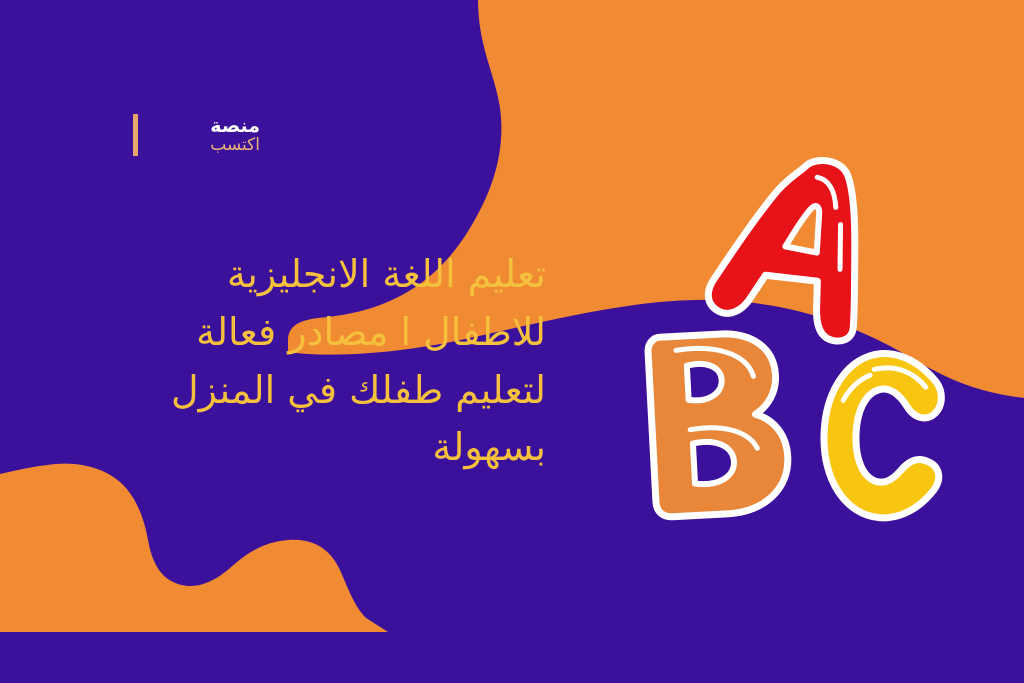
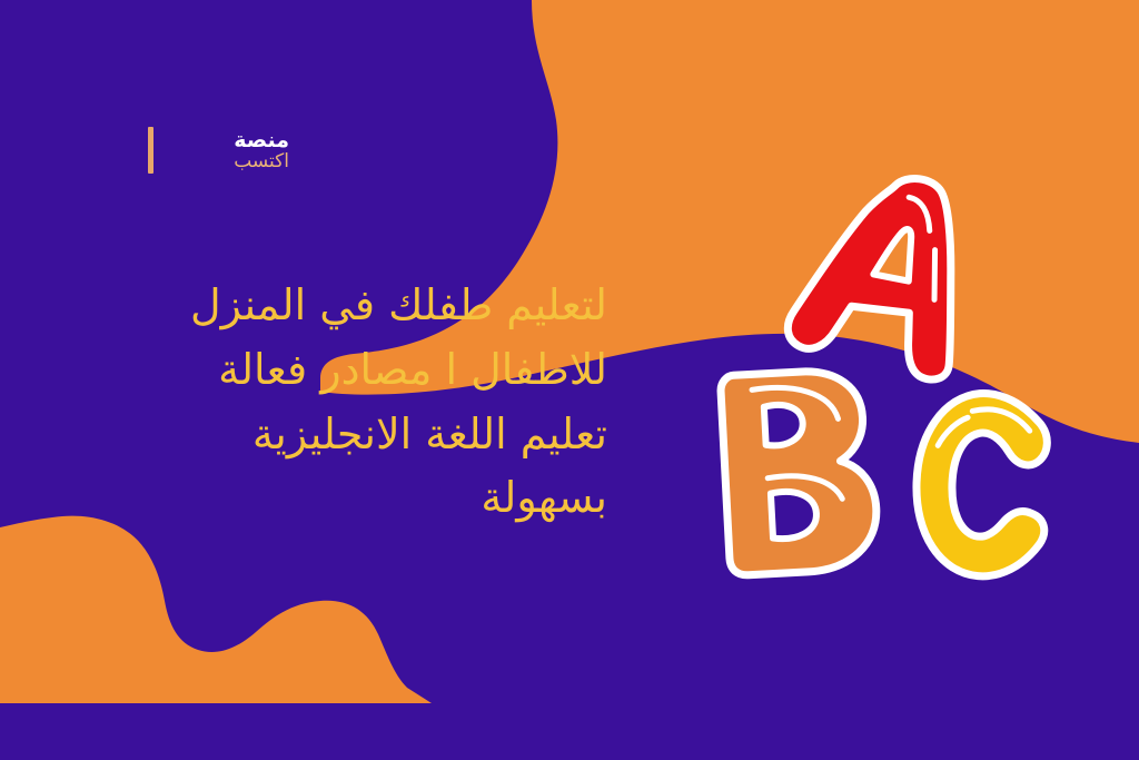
  منصة
  اكتسب
- تعليم اللغة الانجليزية
+ لتعليم طفلك في المنزل
  للاطفال ا مصادر فعالة
- لتعليم طفلك في المنزل
+ تعليم اللغة الانجليزية
  بسهولة
